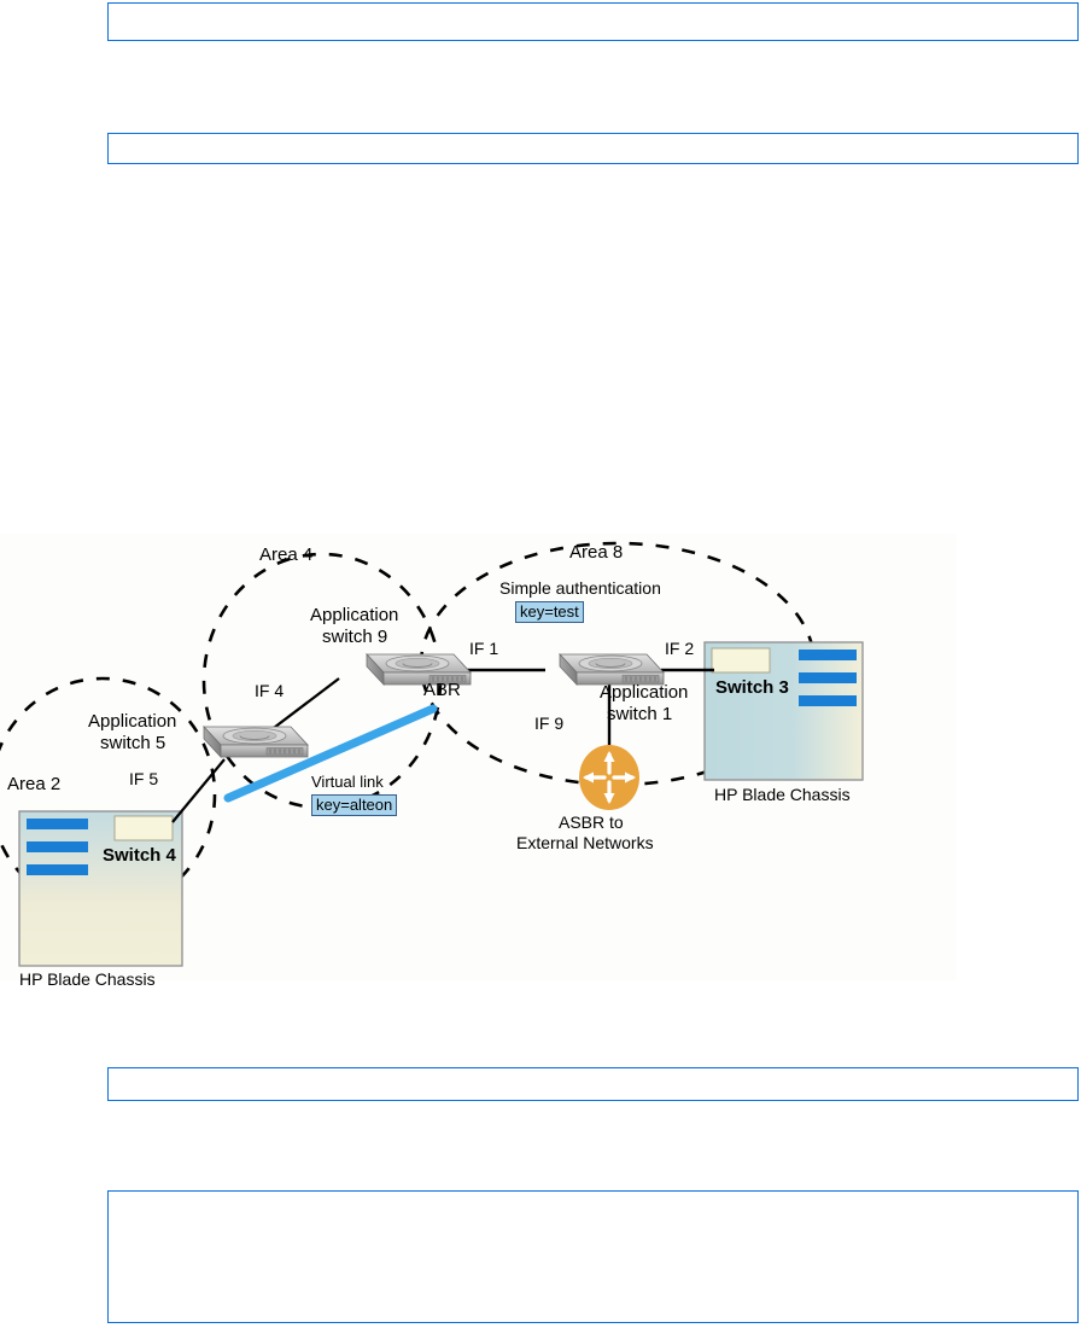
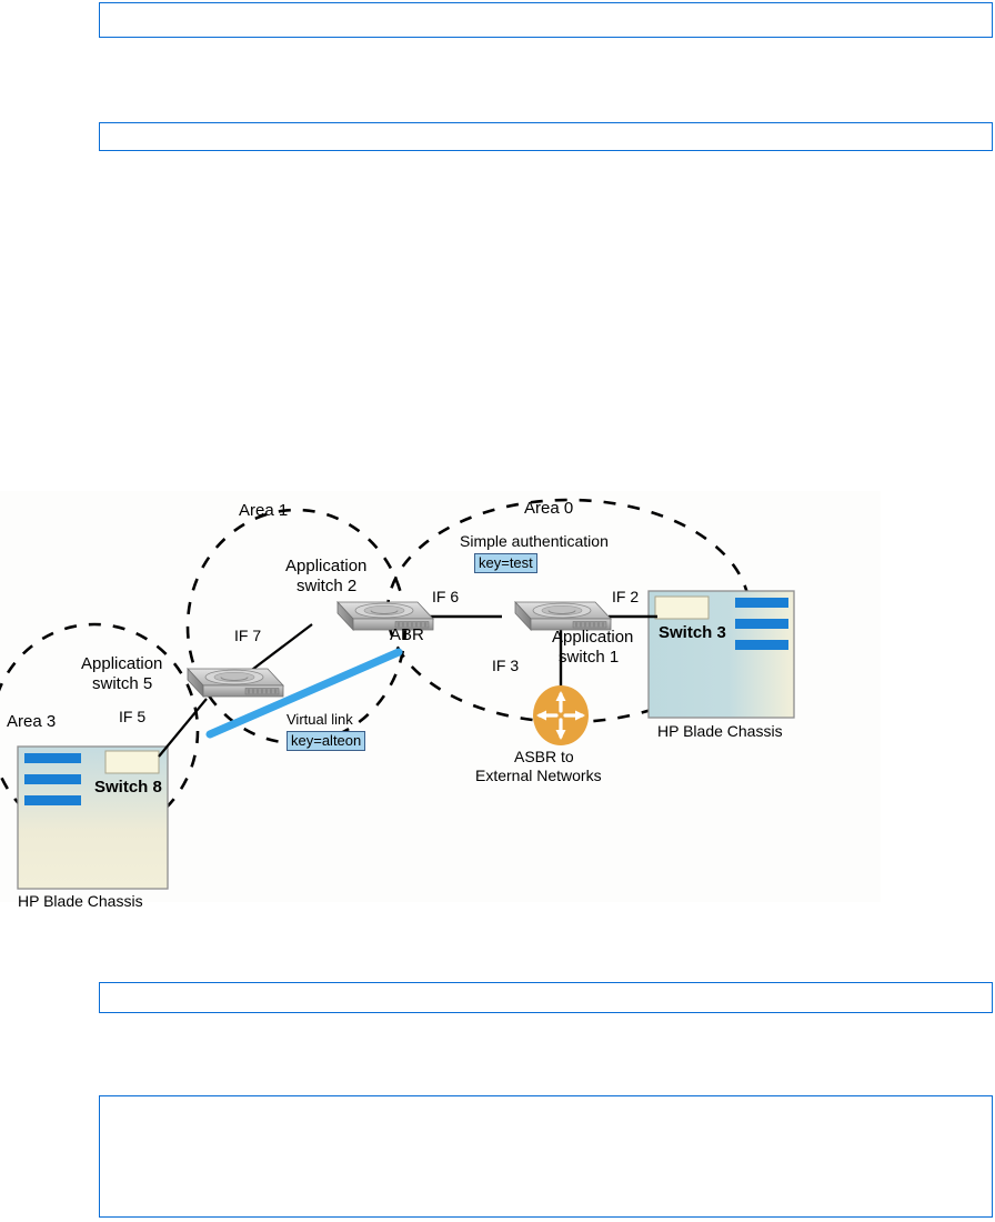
- Area 4
+ Area 1
- Area 8
+ Area 0
- Area 2
+ Area 3
  Simple authentication
  key=test
  Application
- switch 9
+ switch 2
  ABR
  Application
  switch 1
  Application
  switch 5
- IF 1
+ IF 6
  IF 2
- IF 9
+ IF 3
- IF 4
+ IF 7
  IF 5
  Virtual link
  key=alteon
  ASBR to
  External Networks
  Switch 3
  HP Blade Chassis
- Switch 4
+ Switch 8
  HP Blade Chassis
